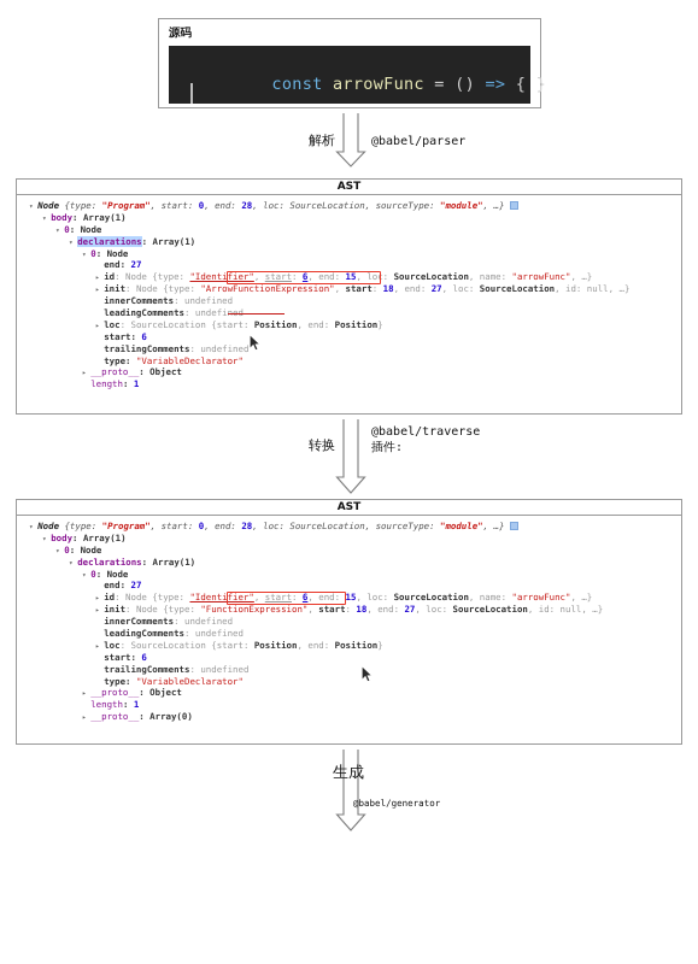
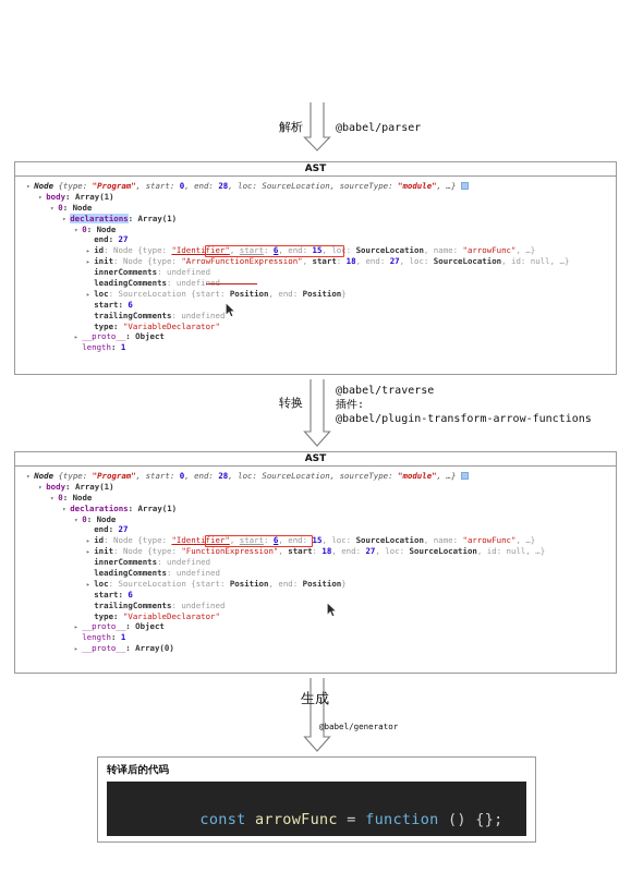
- 源码
- const arrowFunc = () => { }
  解析
  @babel/parser
  AST
  Node {type: "Program", start: 0, end: 28, loc: SourceLocation, sourceType: "module", …}
  body: Array(1)
  0: Node
  declarations: Array(1)
  0: Node
  end: 27
  id: Node {type: "Identifier", start: 6, end: 15, loc: SourceLocation, name: "arrowFunc", …}
  init: Node {type: "ArrowFunctionExpression", start: 18, end: 27, loc: SourceLocation, id: null, …}
  innerComments: undefined
  leadingComments: undefined
  loc: SourceLocation {start: Position, end: Position}
  start: 6
  trailingComments: undefined
  type: "VariableDeclarator"
  __proto__: Object
  length: 1
  转换
  @babel/traverse
  插件:
+ @babel/plugin-transform-arrow-functions
  AST
  Node {type: "Program", start: 0, end: 28, loc: SourceLocation, sourceType: "module", …}
  body: Array(1)
  0: Node
  declarations: Array(1)
  0: Node
  end: 27
  id: Node {type: "Identifier", start: 6, end: 15, loc: SourceLocation, name: "arrowFunc", …}
  init: Node {type: "FunctionExpression", start: 18, end: 27, loc: SourceLocation, id: null, …}
  innerComments: undefined
  leadingComments: undefined
  loc: SourceLocation {start: Position, end: Position}
  start: 6
  trailingComments: undefined
  type: "VariableDeclarator"
  __proto__: Object
  length: 1
  __proto__: Array(0)
  生成
  @babel/generator
+ 转译后的代码
+ const arrowFunc = function () {};
